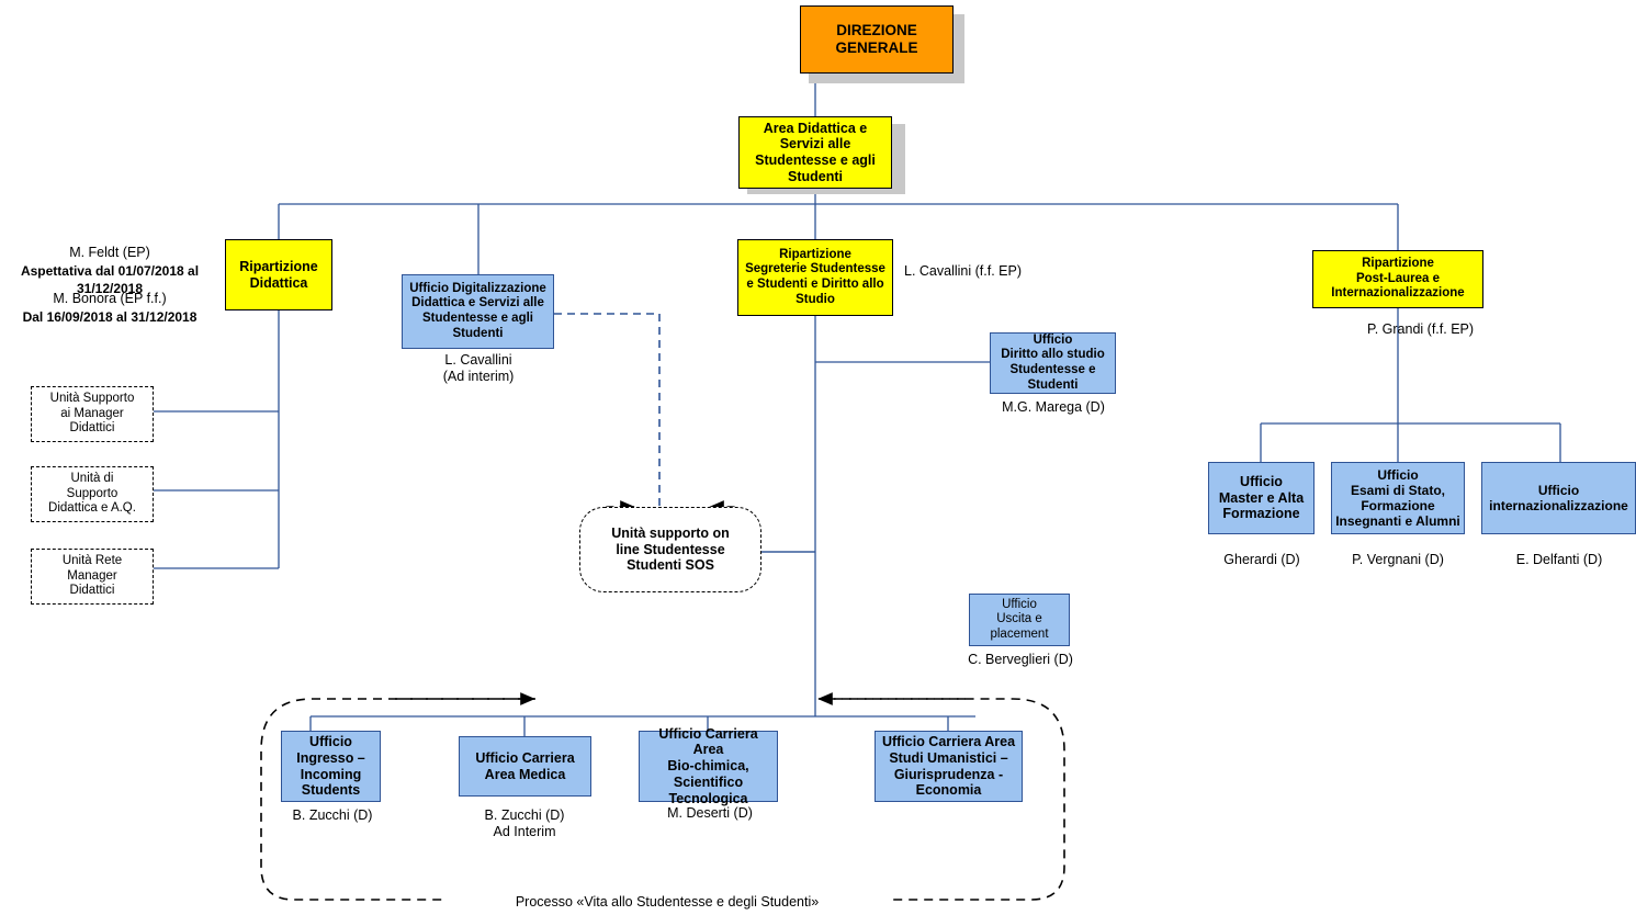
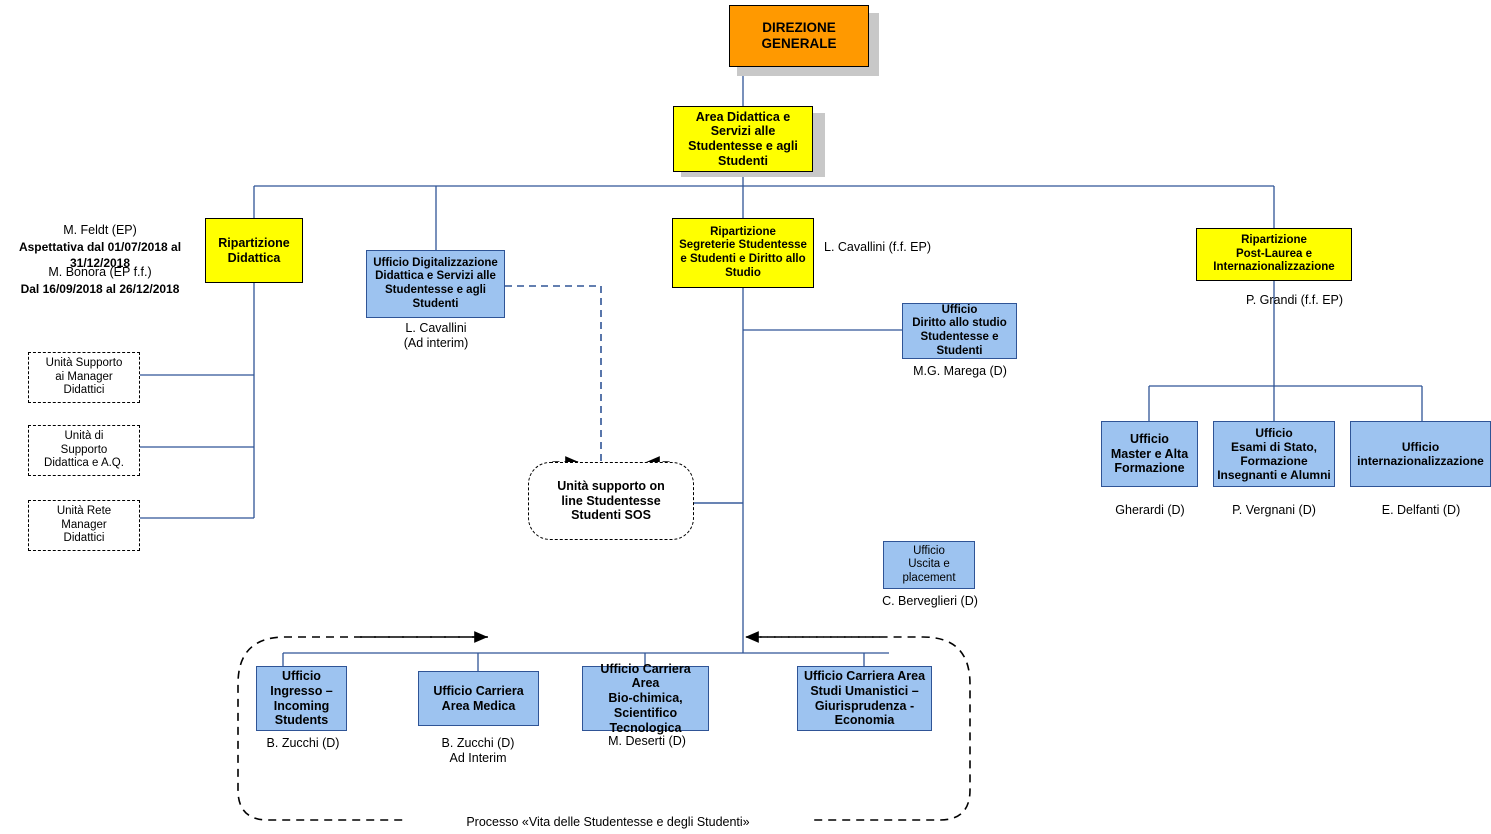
  DIREZIONE
  GENERALE
  Area Didattica e
  Servizi alle
  Studentesse e agli
  Studenti
  Ripartizione
  Didattica
  Ufficio Digitalizzazione
  Didattica e Servizi alle
  Studentesse e agli
  Studenti
  Ripartizione
  Segreterie Studentesse
  e Studenti e Diritto allo
  Studio
  Ufficio
  Diritto allo studio
  Studentesse e
  Studenti
  Ripartizione
  Post-Laurea e
  Internazionalizzazione
  Ufficio
  Master e Alta
  Formazione
  Ufficio
  Esami di Stato,
  Formazione
  Insegnanti e Alumni
  Ufficio
  internazionalizzazione
  Unità Supporto
  ai Manager
  Didattici
  Unità di
  Supporto
  Didattica e A.Q.
  Unità Rete
  Manager
  Didattici
  Unità supporto on
  line Studentesse
  Studenti SOS
  Ufficio
  Uscita e
  placement
  Ufficio
  Ingresso –
  Incoming
  Students
  Ufficio Carriera
  Area Medica
  Ufficio Carriera Area
  Bio-chimica,
  Scientifico
  Tecnologica
  Ufficio Carriera Area
  Studi Umanistici –
  Giurisprudenza -
  Economia
  M. Feldt (EP)
  Aspettativa dal 01/07/2018 al 31/12/2018
  M. Bonora (EP f.f.)
- Dal 16/09/2018 al 31/12/2018
+ Dal 16/09/2018 al 26/12/2018
  L. Cavallini
  (Ad interim)
  L. Cavallini (f.f. EP)
  M.G. Marega (D)
  P. Grandi (f.f. EP)
  Gherardi (D)
  P. Vergnani (D)
  E. Delfanti (D)
  C. Berveglieri (D)
  B. Zucchi (D)
  B. Zucchi (D)
  Ad Interim
  M. Deserti (D)
- Processo «Vita allo Studentesse e degli Studenti»
+ Processo «Vita delle Studentesse e degli Studenti»
